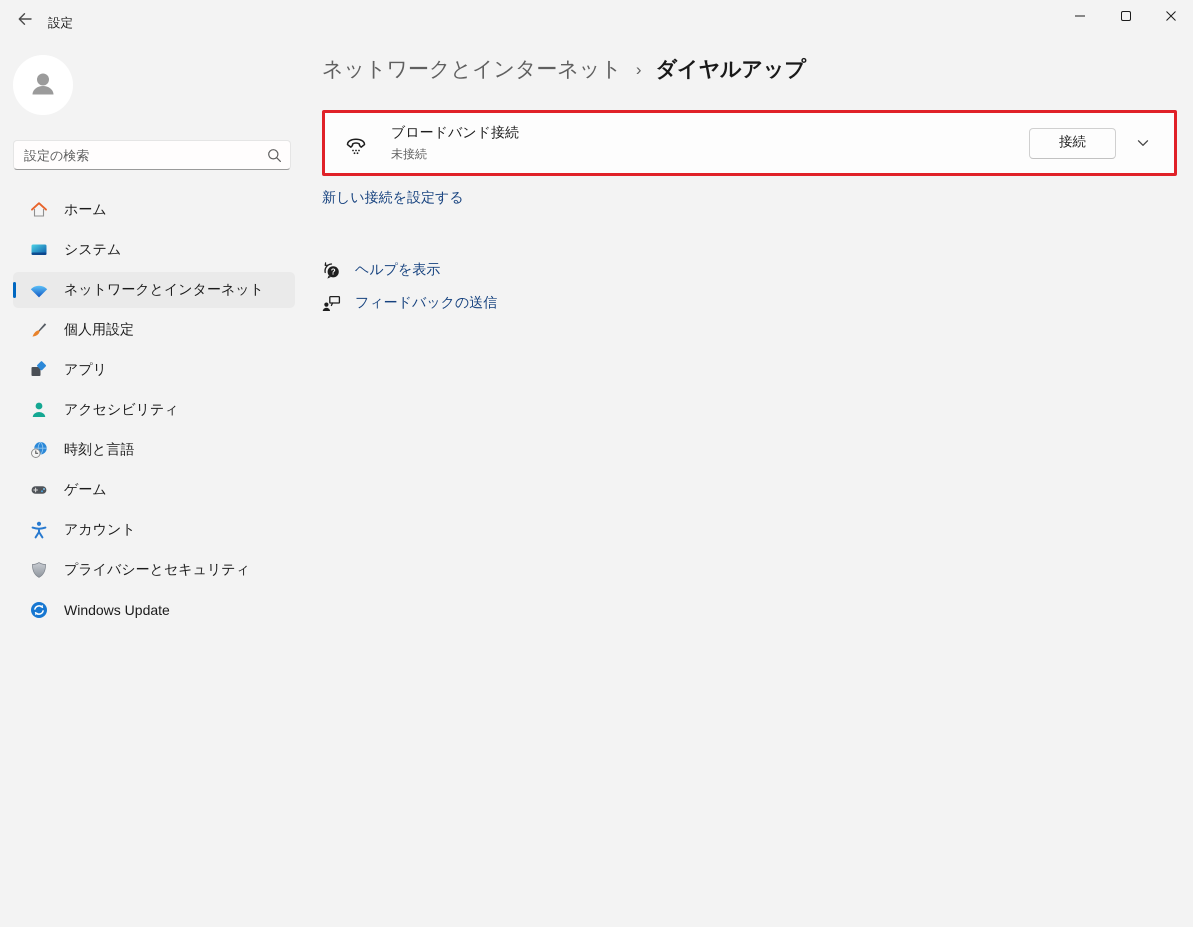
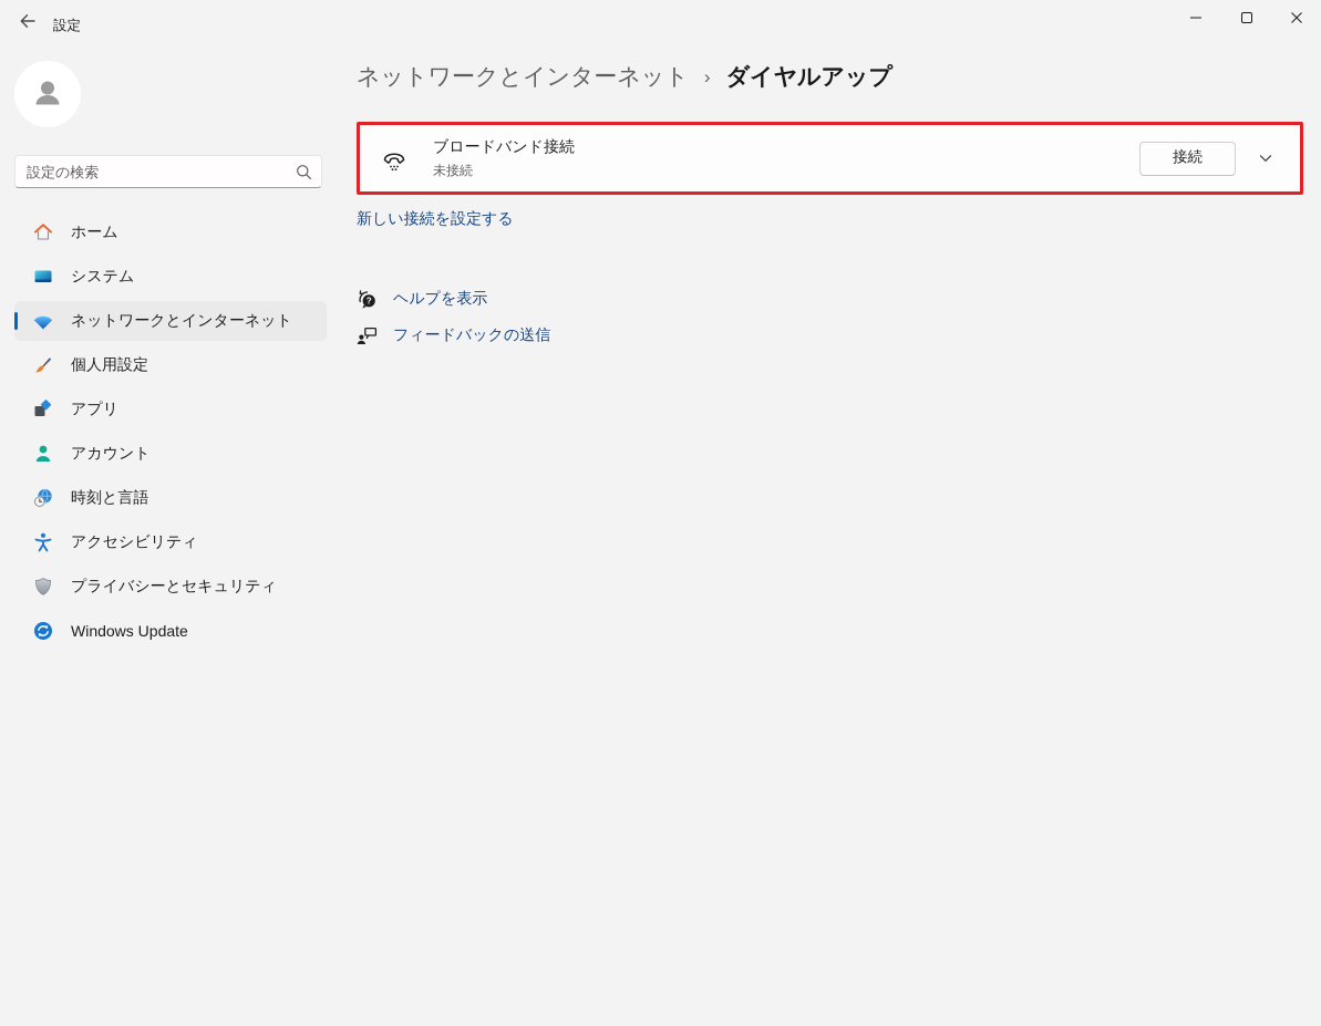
  設定
  設定の検索
  ホーム
  システム
  ネットワークとインターネット
  個人用設定
  アプリ
- アクセシビリティ
+ アカウント
  時刻と言語
- ゲーム
- アカウント
+ アクセシビリティ
  プライバシーとセキュリティ
  Windows Update
  ネットワークとインターネット
  ›
  ダイヤルアップ
  ブロードバンド接続
  未接続
  接続
  新しい接続を設定する
  ?
  ヘルプを表示
  フィードバックの送信
